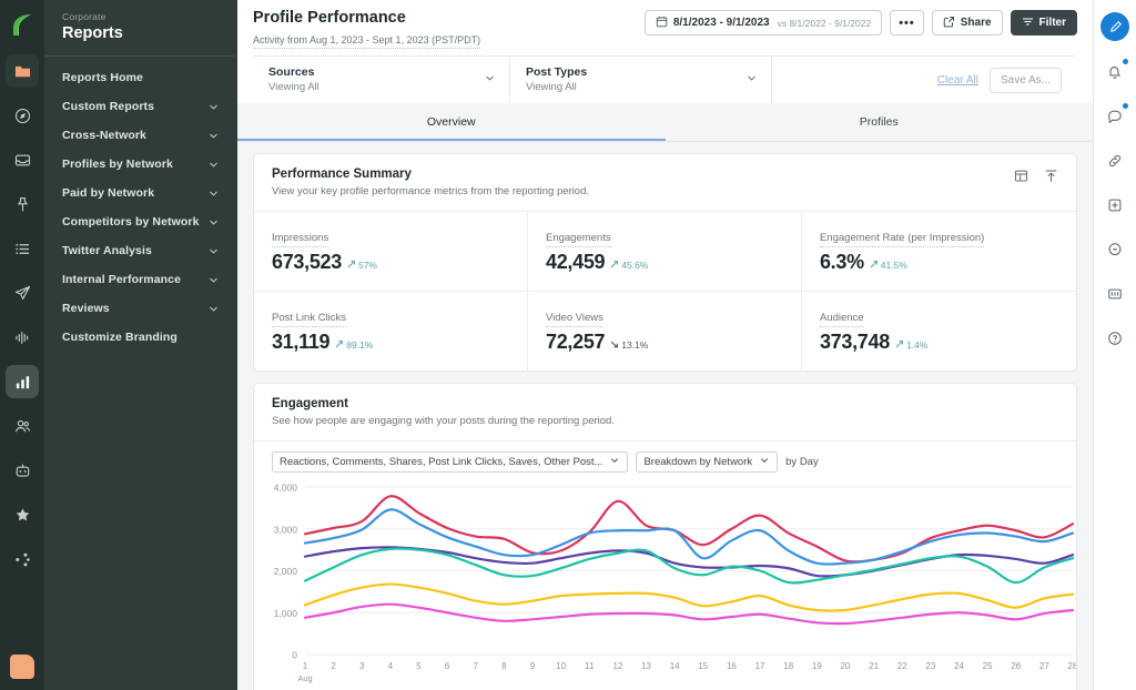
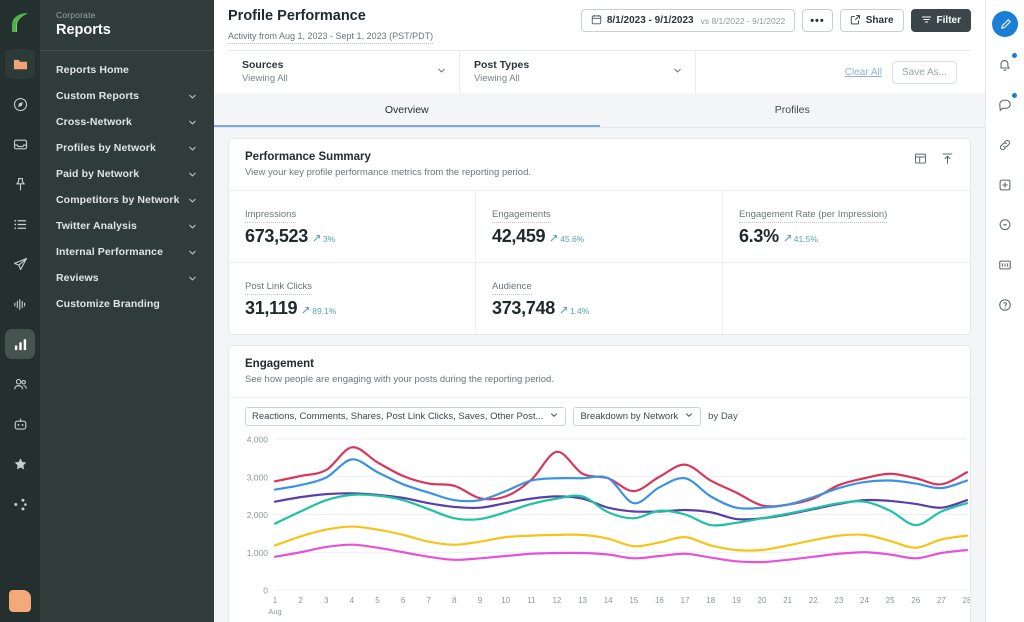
  Corporate
  Reports
  Reports Home
  Custom Reports
  Cross-Network
  Profiles by Network
  Paid by Network
  Competitors by Network
  Twitter Analysis
  Internal Performance
  Reviews
  Customize Branding
  Profile Performance
  Activity from Aug 1, 2023 - Sept 1, 2023 (PST/PDT)
  8/1/2023 - 9/1/2023
  vs 8/1/2022 - 9/1/2022
  •••
  Share
  Filter
  Sources
  Viewing All
  Post Types
  Viewing All
  Clear All
  Save As...
  Overview
  Profiles
  Performance Summary
  View your key profile performance metrics from the reporting period.
  Impressions
  673,523
- 57%
+ 3%
  Engagements
  42,459
  45.6%
  Engagement Rate (per Impression)
  6.3%
  41.5%
  Post Link Clicks
  31,119
  89.1%
- Video Views
- 72,257
- 13.1%
  Audience
  373,748
  1.4%
  Engagement
  See how people are engaging with your posts during the reporting period.
  Reactions, Comments, Shares, Post Link Clicks, Saves, Other Post...
  Breakdown by Network
  by Day
  0
  1,000
  2,000
  3,000
  4,000
  1
  2
  3
  4
  5
  6
  7
  8
  9
  10
  11
  12
  13
  14
  15
  16
  17
  18
  19
  20
  21
  22
  23
  24
  25
  26
  27
  28
  Aug
